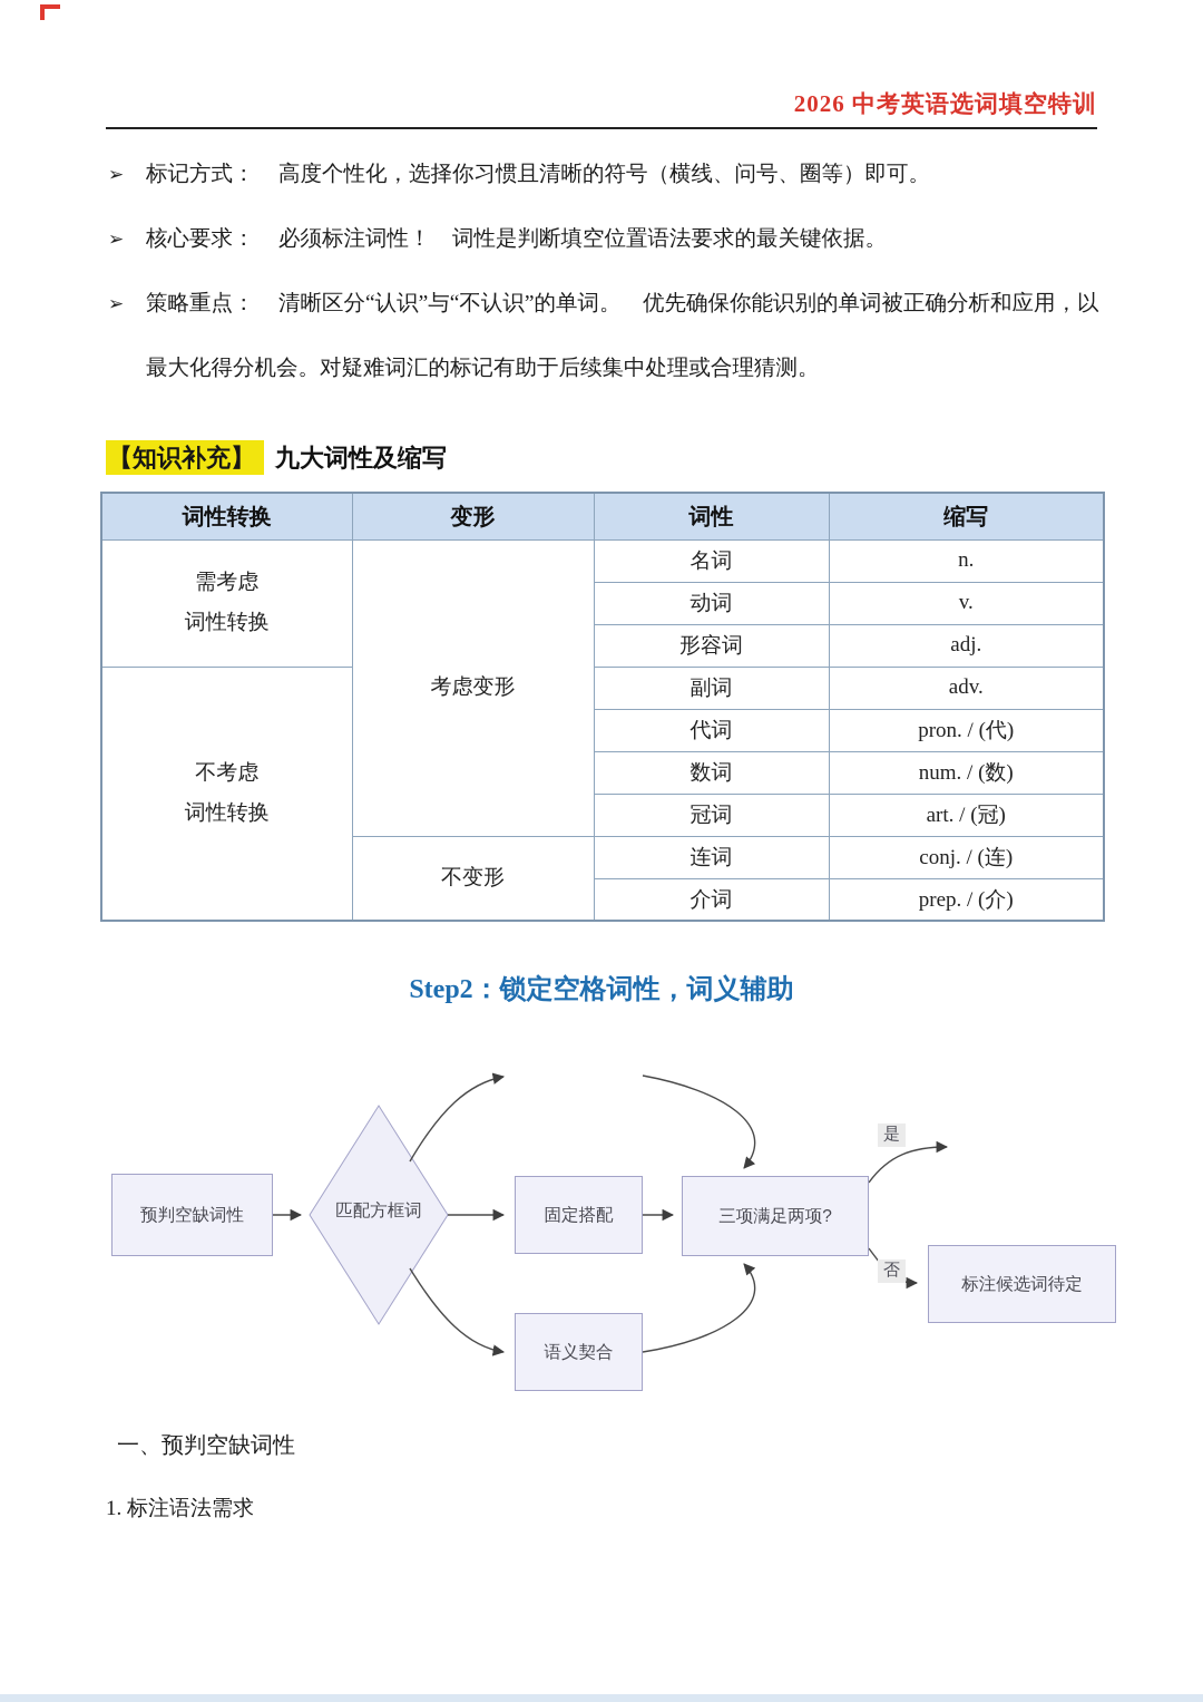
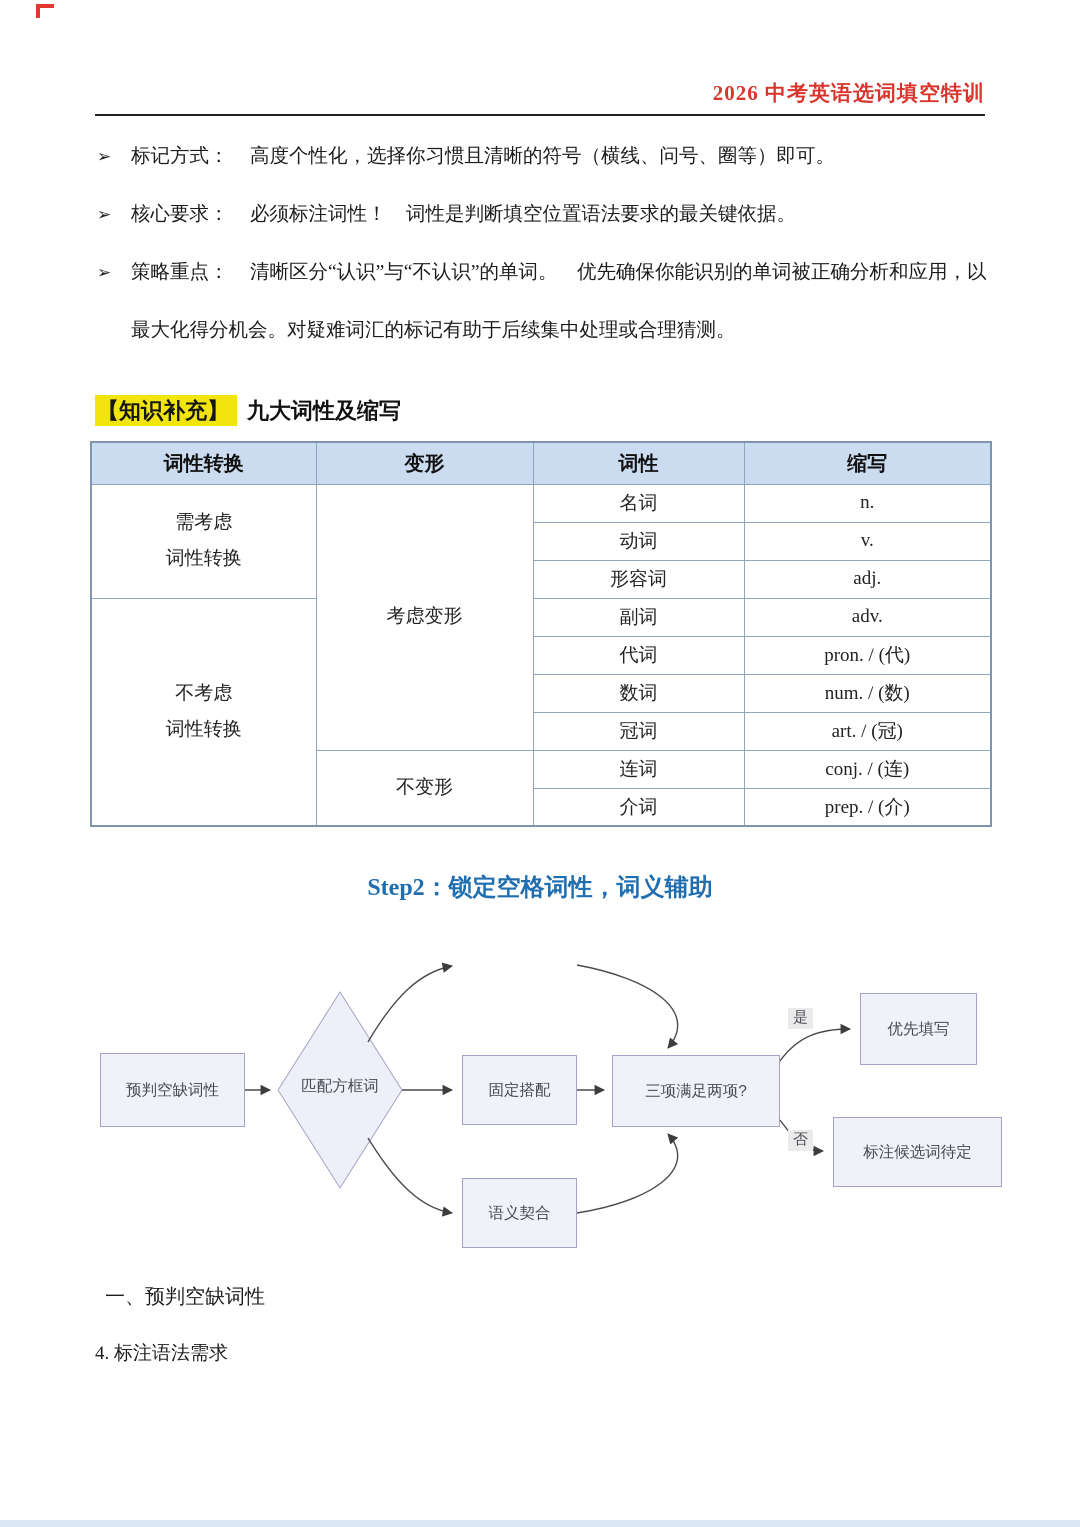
  2026 中考英语选词填空特训
  ➢
  标记方式： 高度个性化，选择你习惯且清晰的符号（横线、问号、圈等）即可。
  ➢
  核心要求： 必须标注词性！ 词性是判断填空位置语法要求的最关键依据。
  ➢
  策略重点： 清晰区分“认识”与“不认识”的单词。 优先确保你能识别的单词被正确分析和应用，以最大化得分机会。对疑难词汇的标记有助于后续集中处理或合理猜测。
  【知识补充】 九大词性及缩写
  词性转换	变形	词性	缩写
  需考虑 词性转换	考虑变形	名词	n.
  动词	v.
  形容词	adj.
  不考虑 词性转换	副词	adv.
  代词	pron. / (代)
  数词	num. / (数)
  冠词	art. / (冠)
  不变形	连词	conj. / (连)
  介词	prep. / (介)
  Step2：锁定空格词性，词义辅助
  预判空缺词性
  匹配方框词
  固定搭配
  语义契合
  三项满足两项?
+ 优先填写
  标注候选词待定
  是
  否
  一、预判空缺词性
- 1. 标注语法需求
+ 4. 标注语法需求
